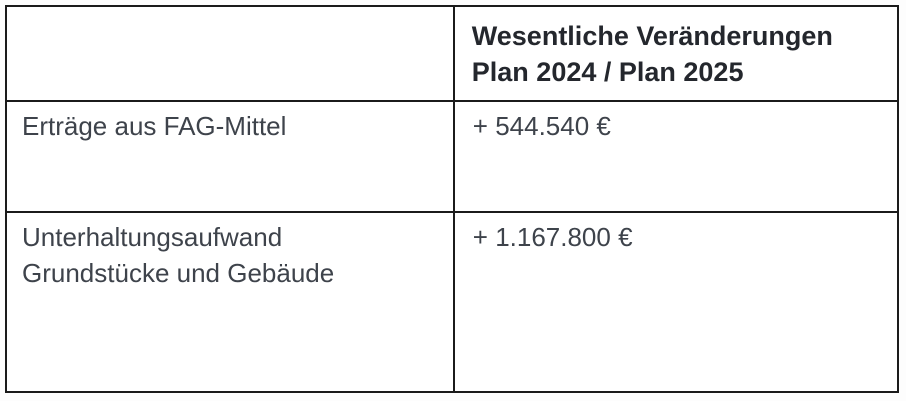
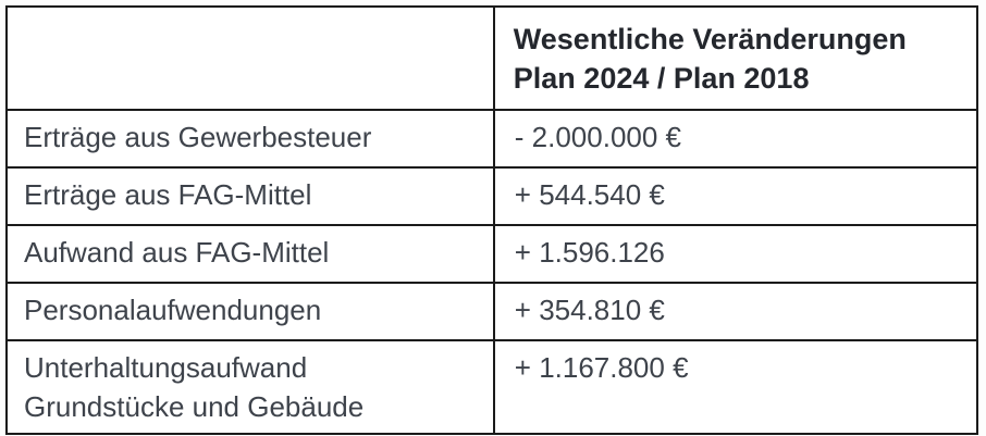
- 	Wesentliche Veränderungen Plan 2024 / Plan 2025
+ 	Wesentliche Veränderungen Plan 2024 / Plan 2018
+ Erträge aus Gewerbesteuer	- 2.000.000 €
  Erträge aus FAG-Mittel	+ 544.540 €
+ Aufwand aus FAG-Mittel	+ 1.596.126
+ Personalaufwendungen	+ 354.810 €
  Unterhaltungsaufwand Grundstücke und Gebäude	+ 1.167.800 €
